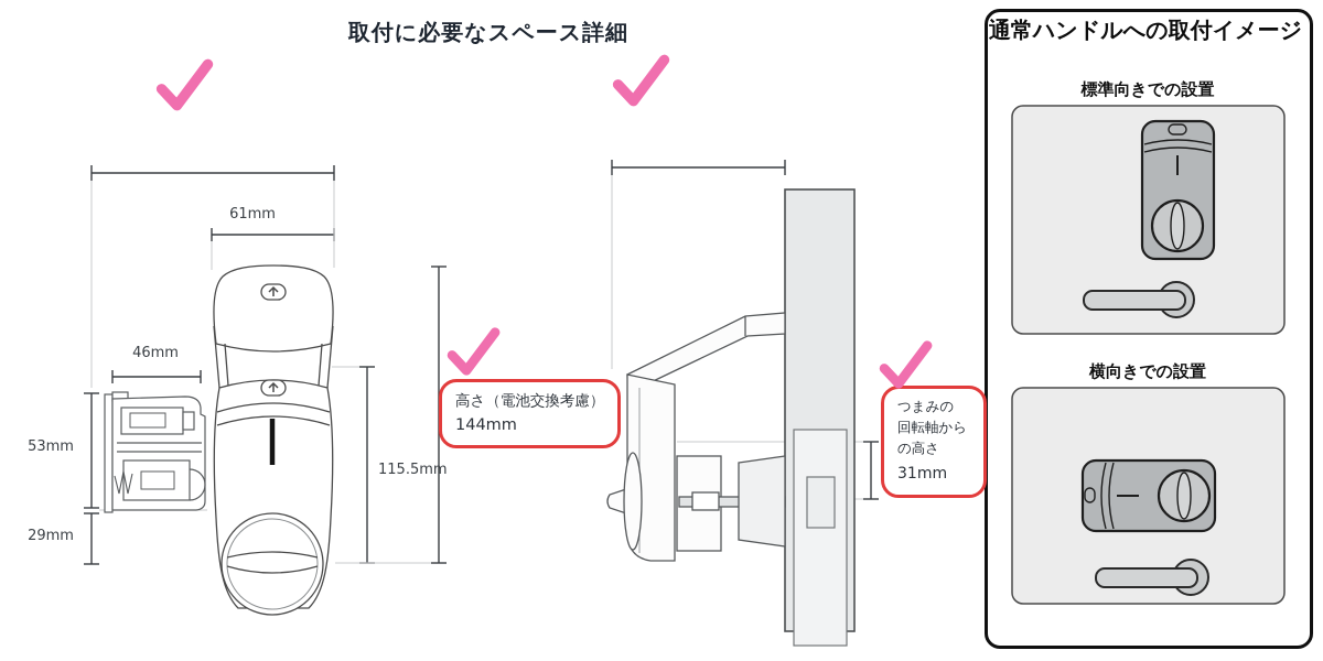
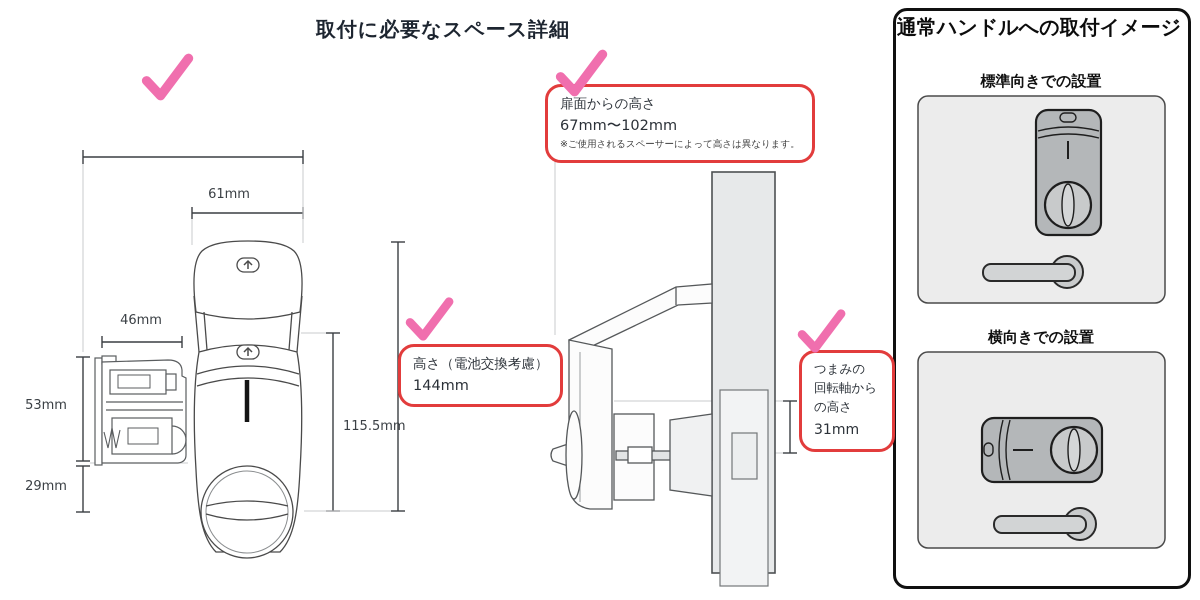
  取付に必要なスペース詳細
  61mm
  46mm
  53mm
  29mm
  115.5mm
  高さ（電池交換考慮）
  144mm
+ 扉面からの高さ
+ 67mm〜102mm
+ ※ご使用されるスペーサーによって高さは異なります。
  つまみの
  回転軸から
  の高さ
  31mm
  通常ハンドルへの取付イメージ
  標準向きでの設置
  横向きでの設置
